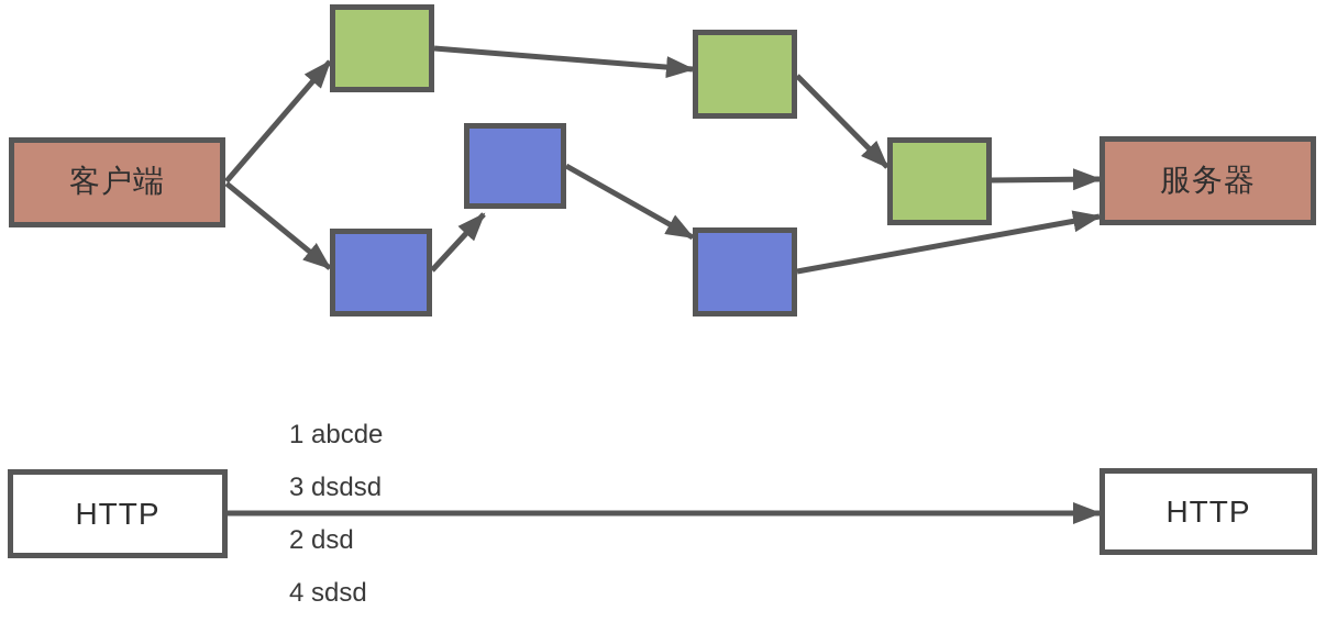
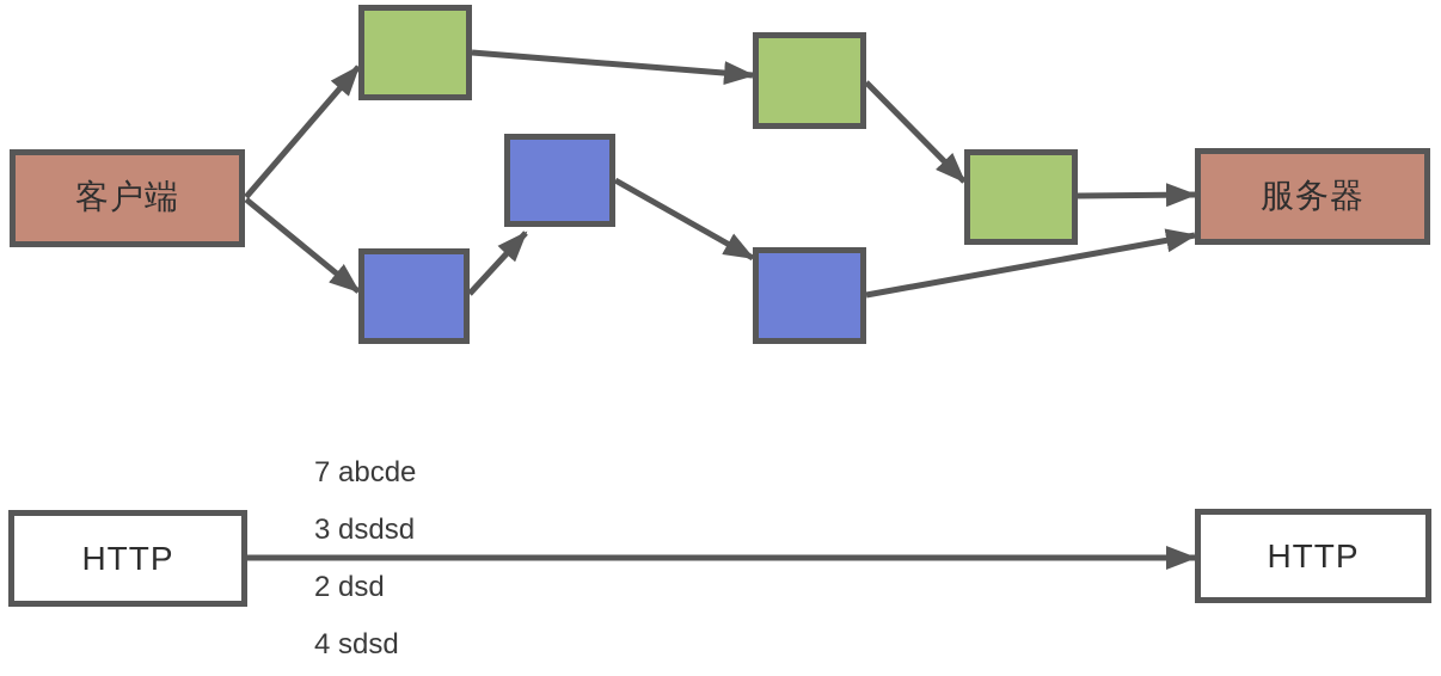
  客户端
  服务器
  HTTP
  HTTP
- 1 abcde
+ 7 abcde
  3 dsdsd
  2 dsd
  4 sdsd
